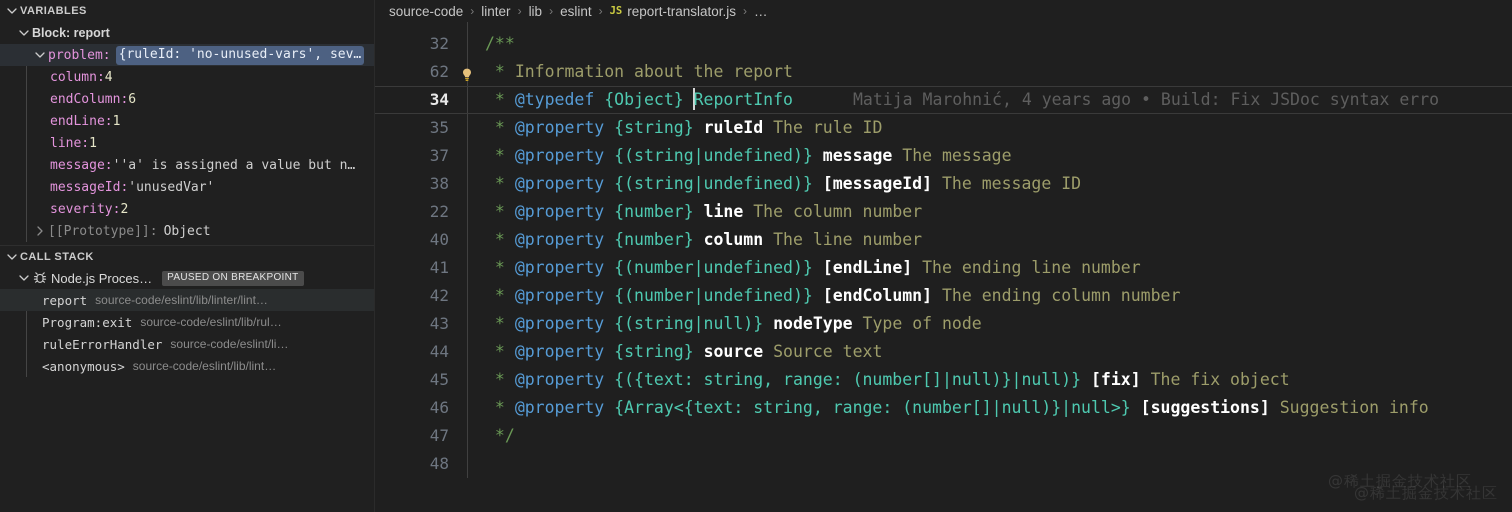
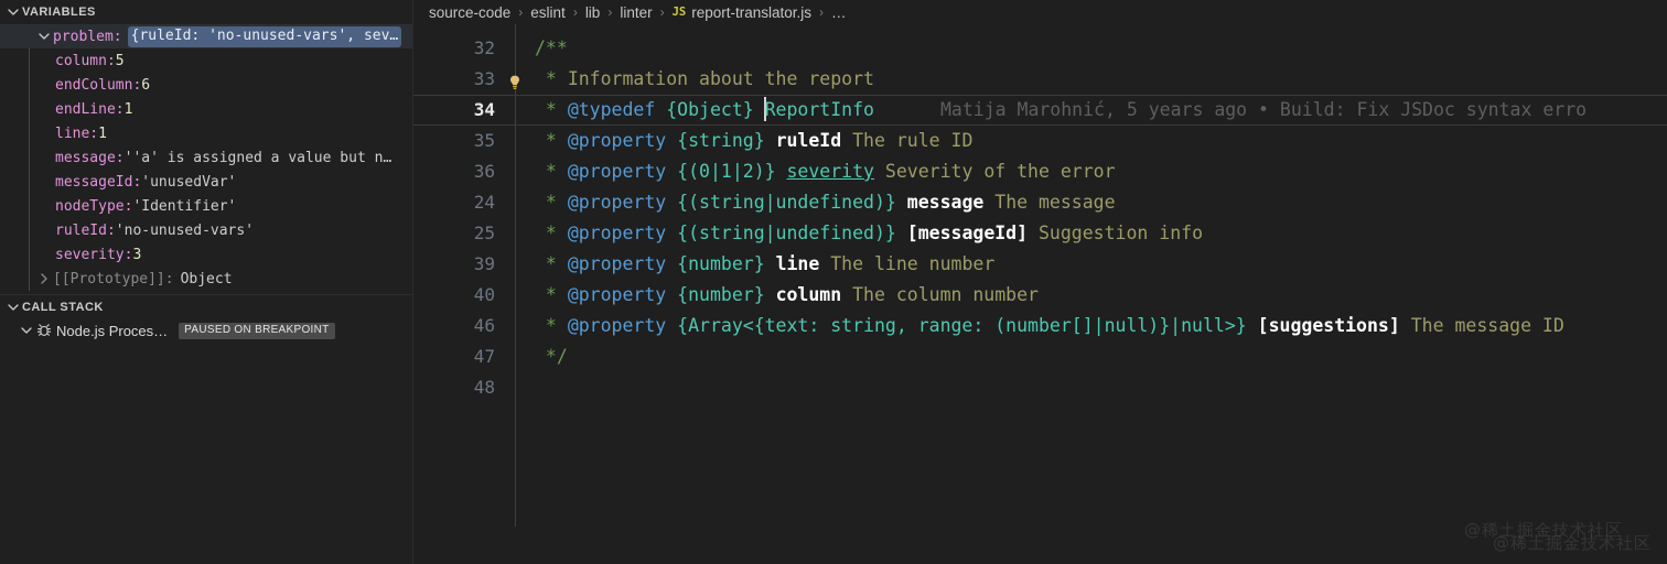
  VARIABLES
- Block: report
  problem:
  {ruleId: 'no-unused-vars', sev…
  column:
- 4
+ 5
  endColumn:
  6
  endLine:
  1
  line:
  1
  message:
  ''a' is assigned a value but n…
  messageId:
  'unusedVar'
+ nodeType:
+ 'Identifier'
+ ruleId:
+ 'no-unused-vars'
  severity:
- 2
+ 3
  [[Prototype]]:
  Object
  CALL STACK
  Node.js Proces…
  PAUSED ON BREAKPOINT
- report
- source-code/eslint/lib/linter/lint…
- Program:exit
- source-code/eslint/lib/rul…
- ruleErrorHandler
- source-code/eslint/li…
- <anonymous>
- source-code/eslint/lib/lint…
  source-code
  ›
- linter
+ eslint
  ›
  lib
  ›
- eslint
+ linter
  ›
  JS
  report-translator.js
  ›
  …
  32
  /**
- 62
+ 33
  * Information about the report
  34
- * @typedef {Object} ReportInfo Matija Marohnić, 4 years ago • Build: Fix JSDoc syntax erro
+ * @typedef {Object} ReportInfo Matija Marohnić, 5 years ago • Build: Fix JSDoc syntax erro
  35
  * @property {string} ruleId The rule ID
+ 36
+ * @property {(0|1|2)} severity Severity of the error
- 37
+ 24
  * @property {(string|undefined)} message The message
- 38
+ 25
- * @property {(string|undefined)} [messageId] The message ID
+ * @property {(string|undefined)} [messageId] Suggestion info
- 22
+ 39
- * @property {number} line The column number
+ * @property {number} line The line number
  40
- * @property {number} column The line number
+ * @property {number} column The column number
- 41
- * @property {(number|undefined)} [endLine] The ending line number
- 42
- * @property {(number|undefined)} [endColumn] The ending column number
- 43
- * @property {(string|null)} nodeType Type of node
- 44
- * @property {string} source Source text
- 45
- * @property {({text: string, range: (number[]|null)}|null)} [fix] The fix object
  46
- * @property {Array<{text: string, range: (number[]|null)}|null>} [suggestions] Suggestion info
+ * @property {Array<{text: string, range: (number[]|null)}|null>} [suggestions] The message ID
  47
  */
  48
  @稀土掘金技术社区
  @稀土掘金技术社区
